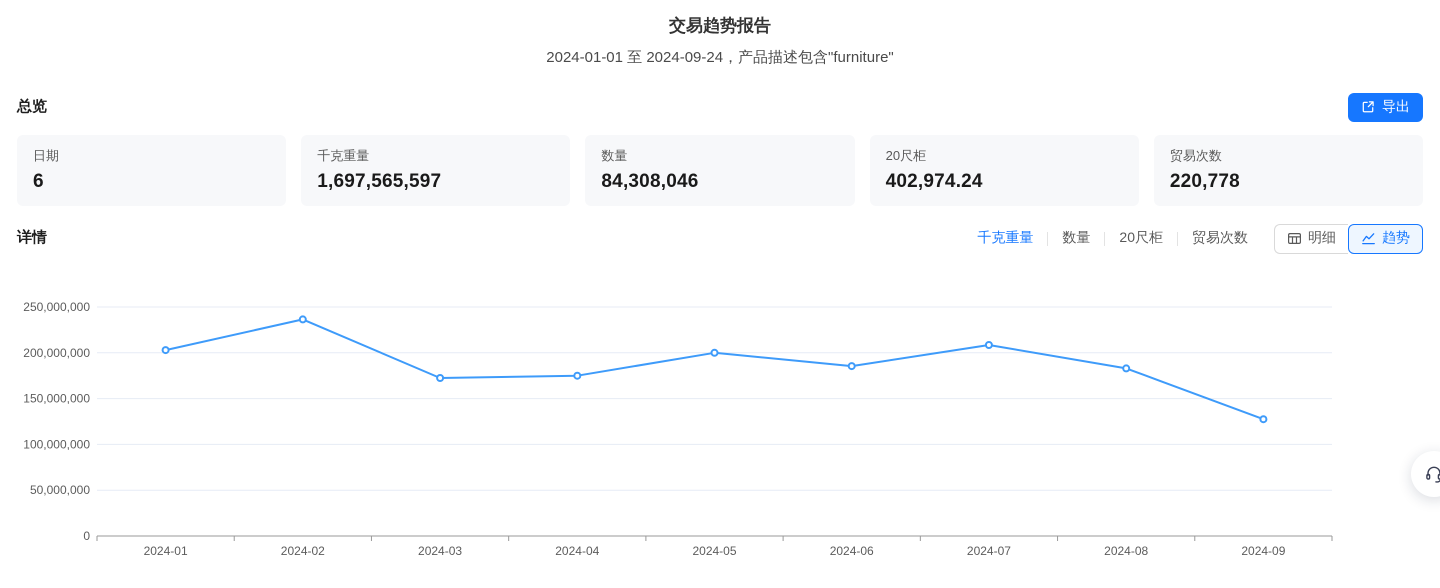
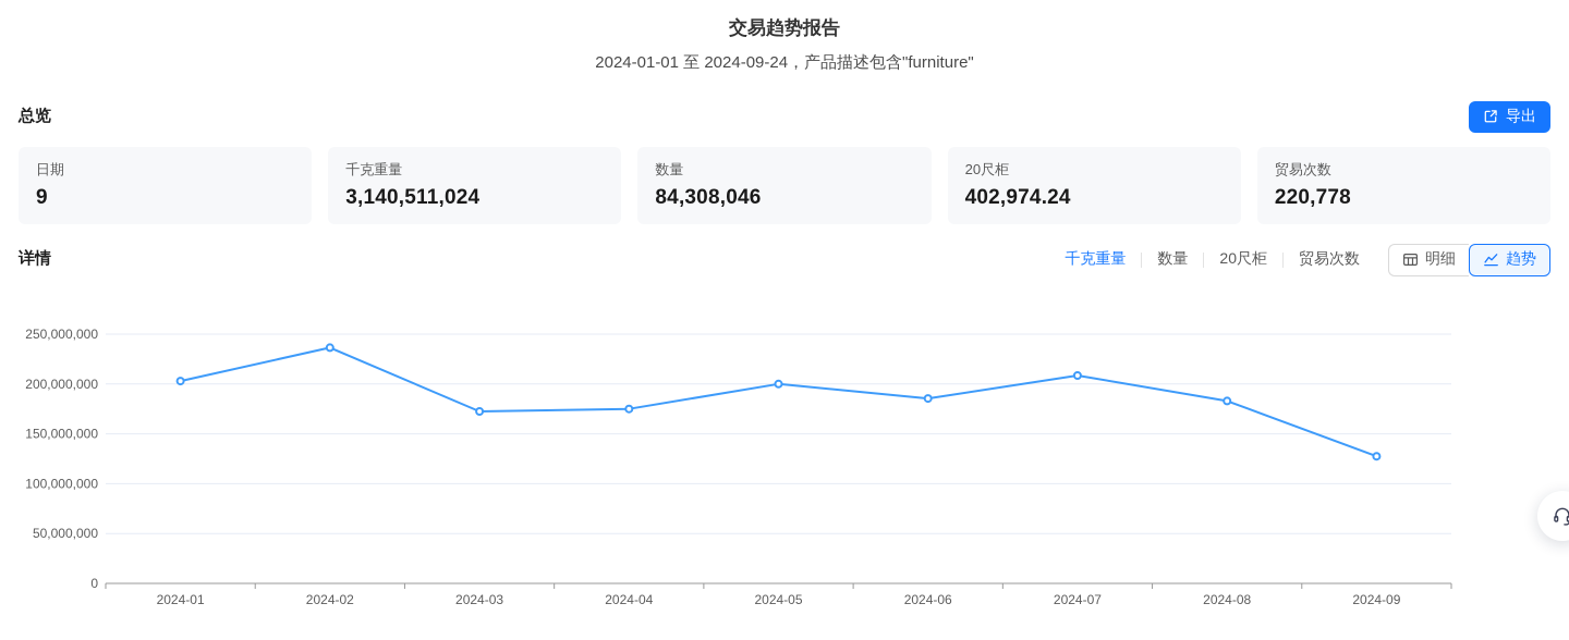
  交易趋势报告
  2024-01-01 至 2024-09-24，产品描述包含"furniture"
  总览
  导出
  日期
- 6
+ 9
  千克重量
- 1,697,565,597
+ 3,140,511,024
  数量
  84,308,046
  20尺柜
  402,974.24
  贸易次数
  220,778
  详情
  千克重量
  数量
  20尺柜
  贸易次数
  明细
  趋势
  0
  50,000,000
  100,000,000
  150,000,000
  200,000,000
  250,000,000
  2024-01
  2024-02
  2024-03
  2024-04
  2024-05
  2024-06
  2024-07
  2024-08
  2024-09
